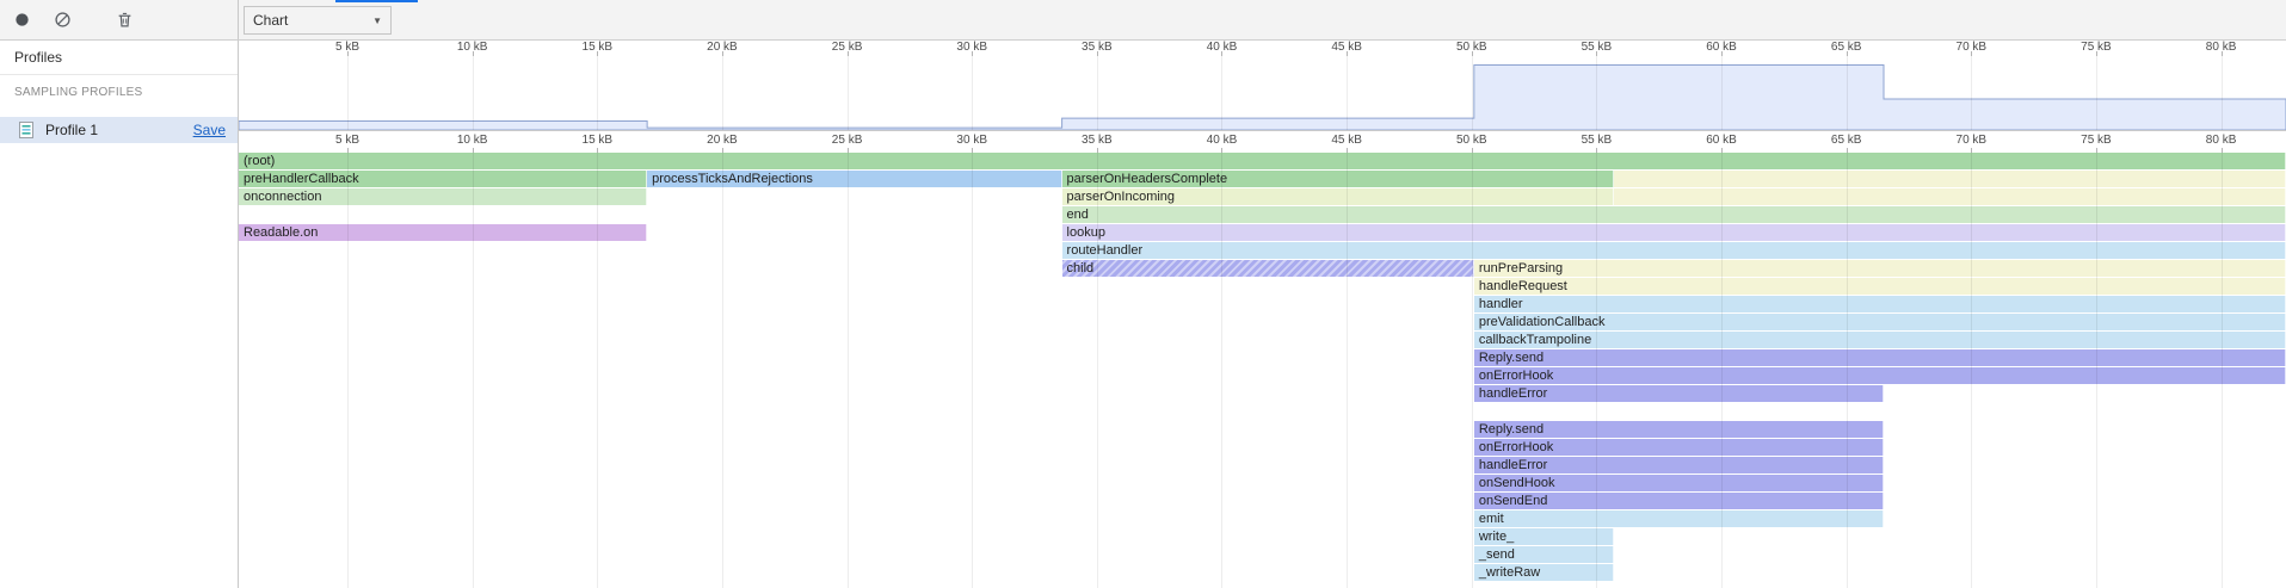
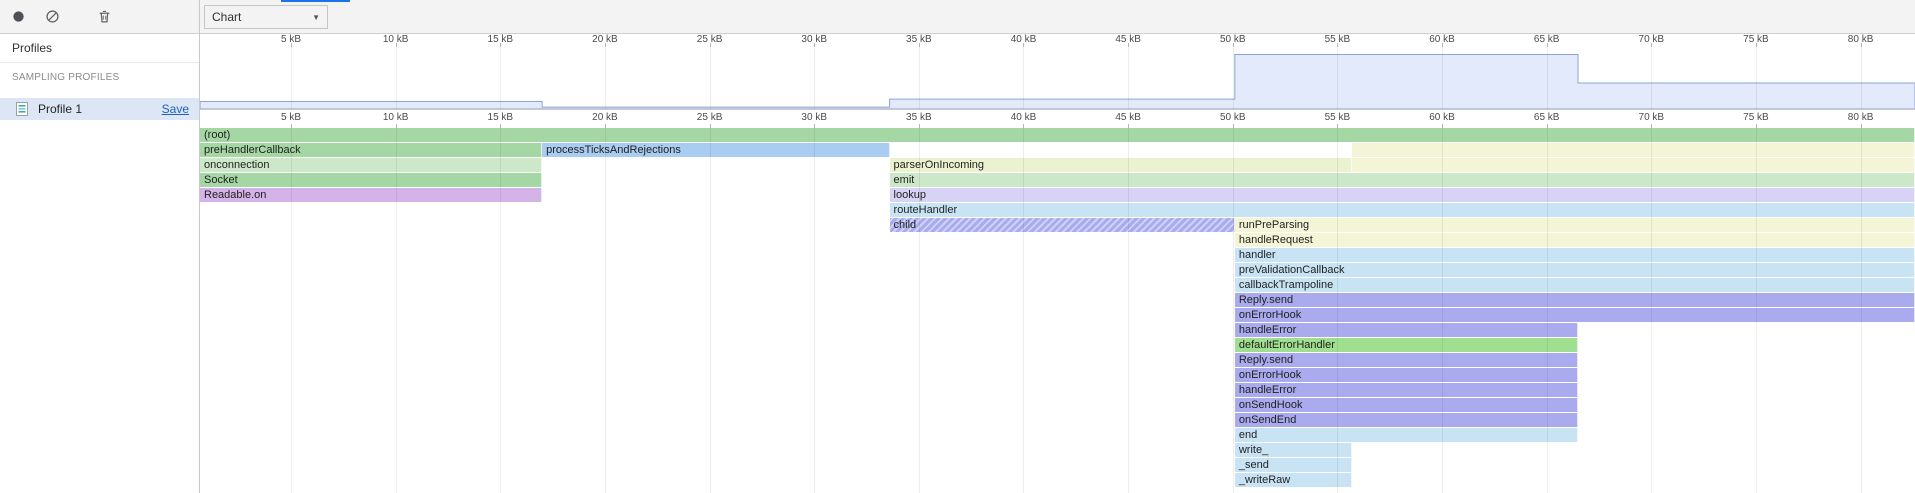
  Chart
  ▼
  Profiles
  SAMPLING PROFILES
  Profile 1
  Save
  5 kB
  10 kB
  15 kB
  20 kB
  25 kB
  30 kB
  35 kB
  40 kB
  45 kB
  50 kB
  55 kB
  60 kB
  65 kB
  70 kB
  75 kB
  80 kB
  5 kB
  10 kB
  15 kB
  20 kB
  25 kB
  30 kB
  35 kB
  40 kB
  45 kB
  50 kB
  55 kB
  60 kB
  65 kB
  70 kB
  75 kB
  80 kB
  (root)
  preHandlerCallback
  processTicksAndRejections
- parserOnHeadersComplete
  onconnection
  parserOnIncoming
+ Socket
- end
+ emit
  Readable.on
  lookup
  routeHandler
  child
  runPreParsing
  handleRequest
  handler
  preValidationCallback
  callbackTrampoline
  Reply.send
  onErrorHook
  handleError
+ defaultErrorHandler
  Reply.send
  onErrorHook
  handleError
  onSendHook
  onSendEnd
- emit
+ end
  write_
  _send
  _writeRaw
